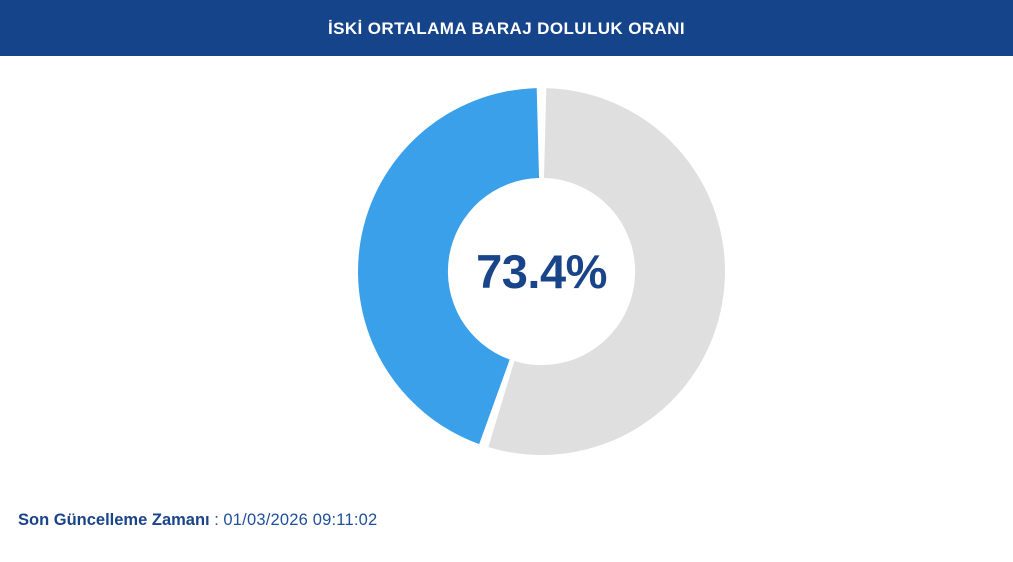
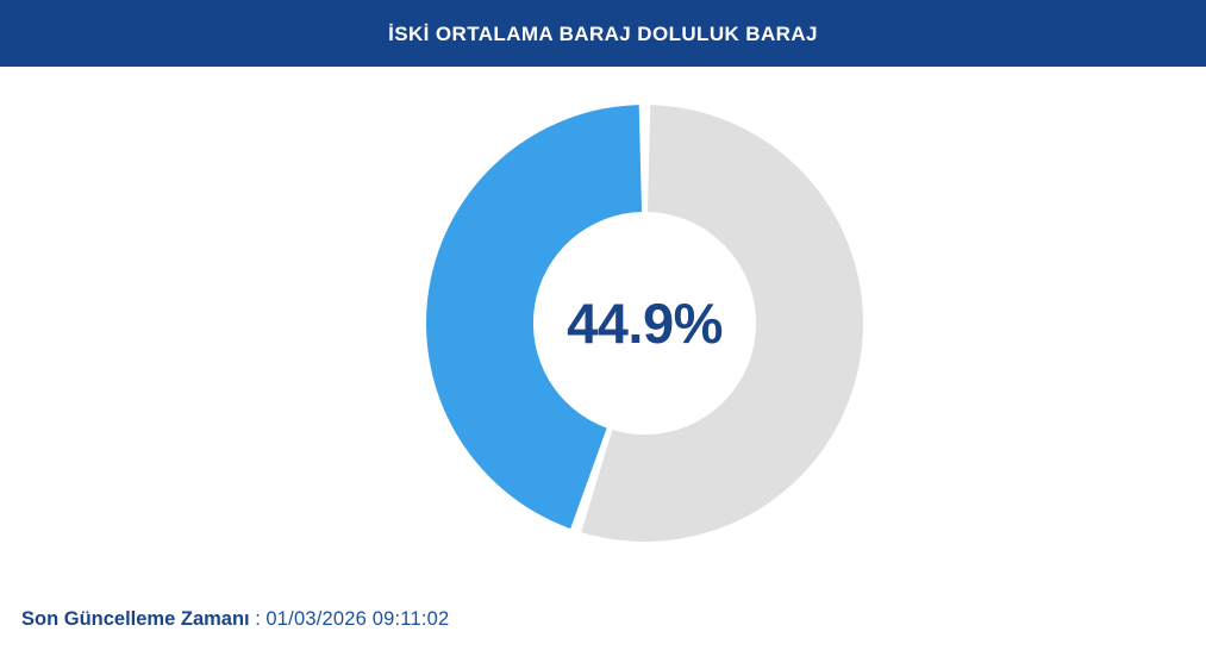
- İSKİ ORTALAMA BARAJ DOLULUK ORANI
+ İSKİ ORTALAMA BARAJ DOLULUK BARAJ
- 73.4%
+ 44.9%
  Son Güncelleme Zamanı : 01/03/2026 09:11:02
